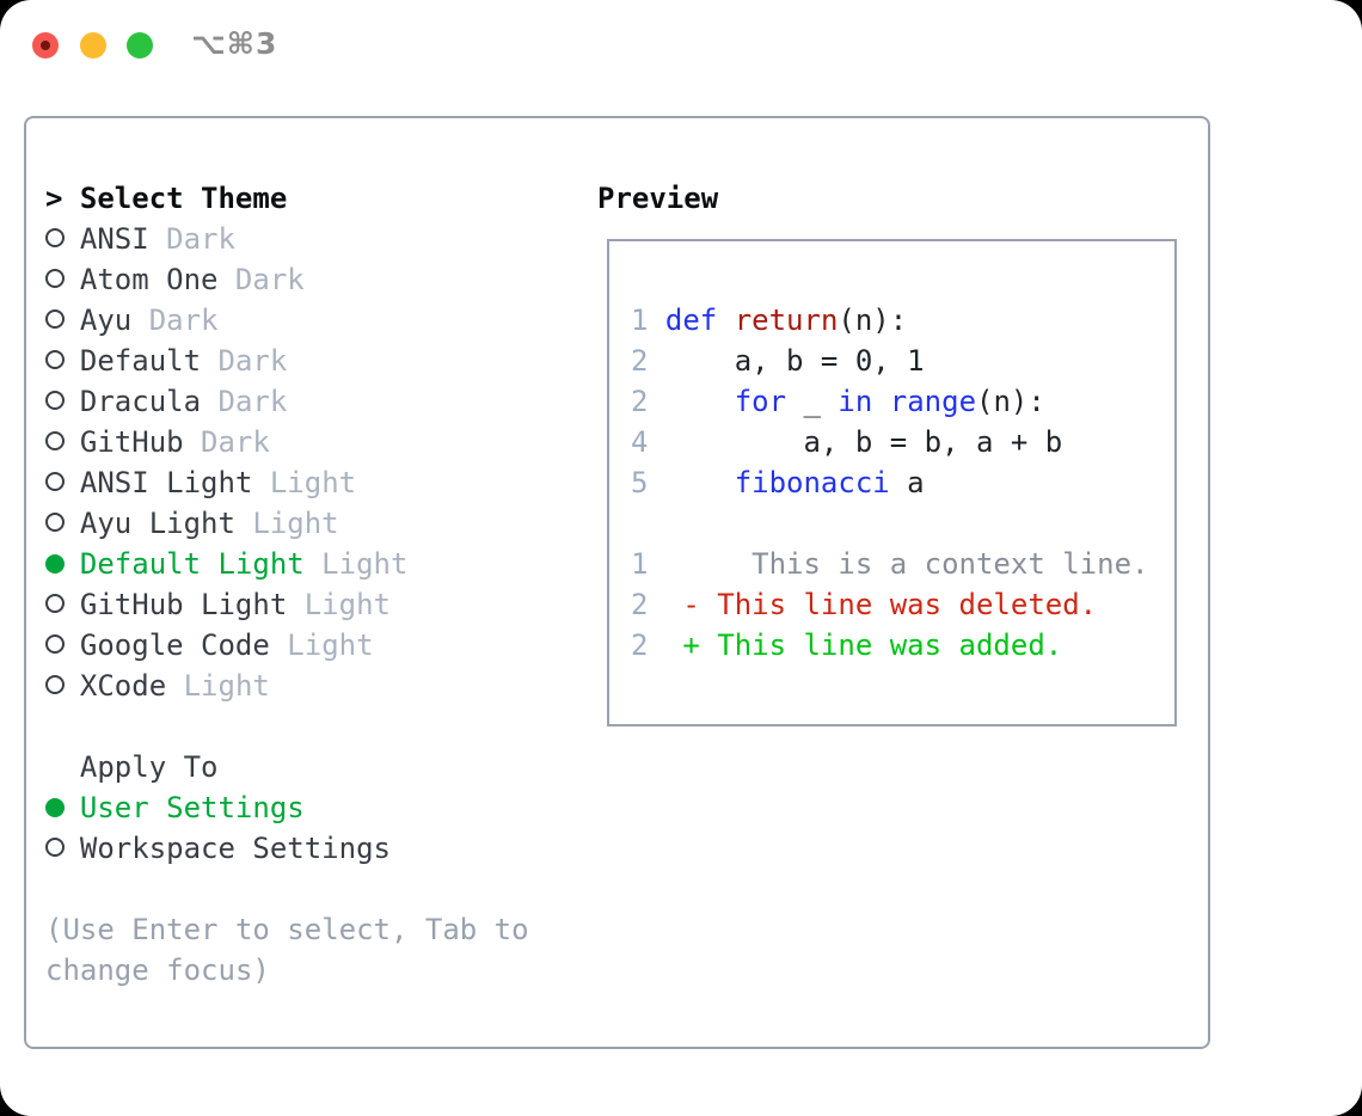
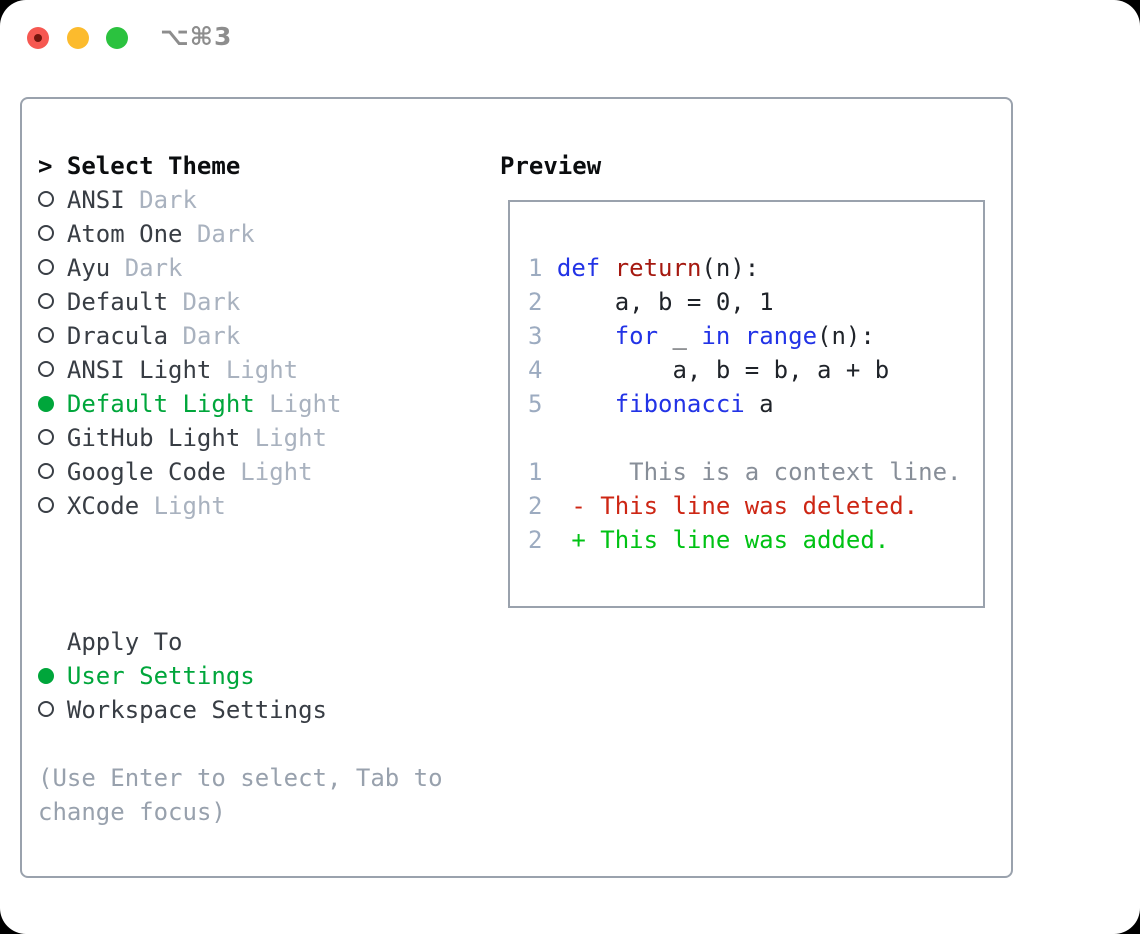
  ⌥⌘3
  > Select Theme
  ANSI Dark
  Atom One Dark
  Ayu Dark
  Default Dark
  Dracula Dark
- GitHub Dark
  ANSI Light Light
- Ayu Light Light
  Default Light Light
  GitHub Light Light
  Google Code Light
  XCode Light
  Apply To
  User Settings
  Workspace Settings
  (Use Enter to select, Tab to
  change focus)
  Preview
  1 def return(n):
  2 a, b = 0, 1
- 2 for _ in range(n):
+ 3 for _ in range(n):
  4 a, b = b, a + b
  5 fibonacci a
  1 This is a context line.
  2 - This line was deleted.
  2 + This line was added.
